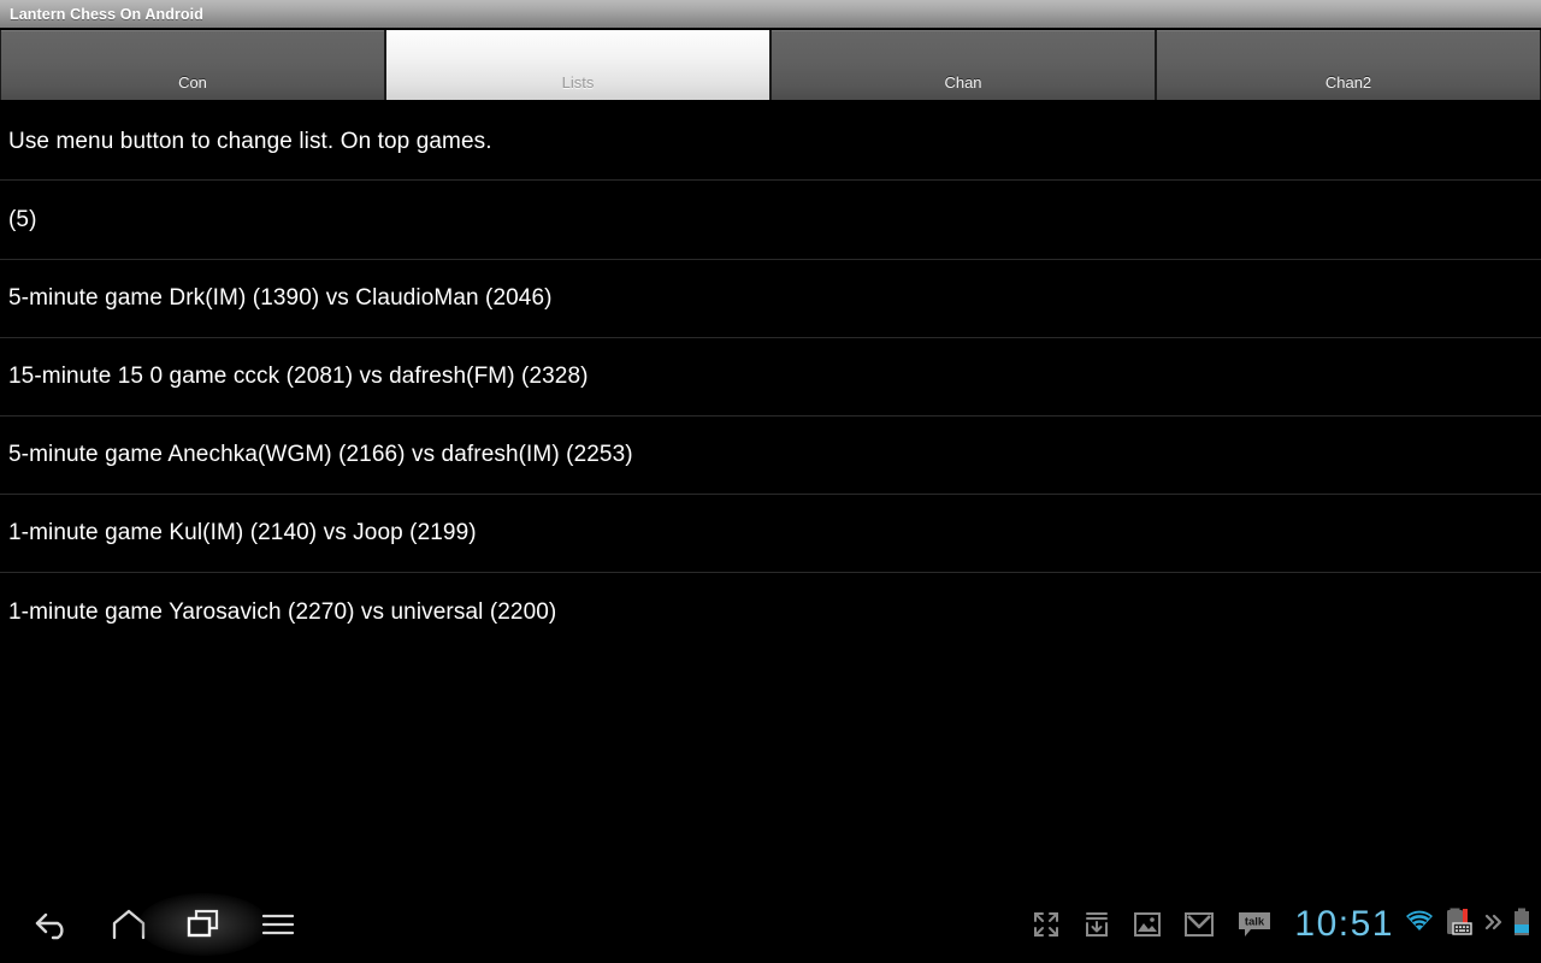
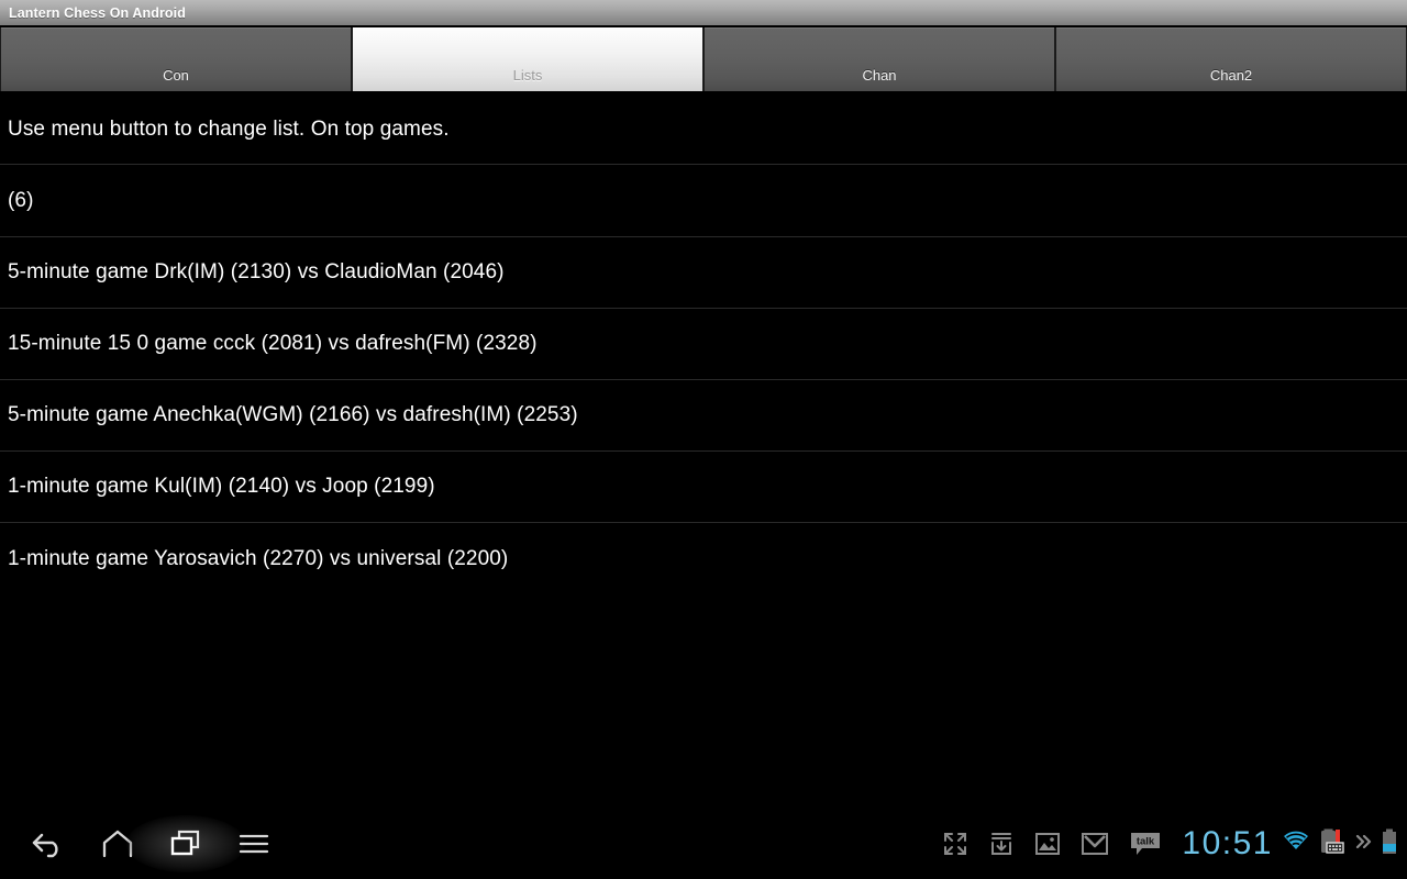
  Lantern Chess On Android
  Con
  Lists
  Chan
  Chan2
  Use menu button to change list. On top games.
- (5)
+ (6)
- 5-minute game Drk(IM) (1390) vs ClaudioMan (2046)
+ 5-minute game Drk(IM) (2130) vs ClaudioMan (2046)
  15-minute 15 0 game ccck (2081) vs dafresh(FM) (2328)
  5-minute game Anechka(WGM) (2166) vs dafresh(IM) (2253)
  1-minute game Kul(IM) (2140) vs Joop (2199)
  1-minute game Yarosavich (2270) vs universal (2200)
  talk
  10:51
